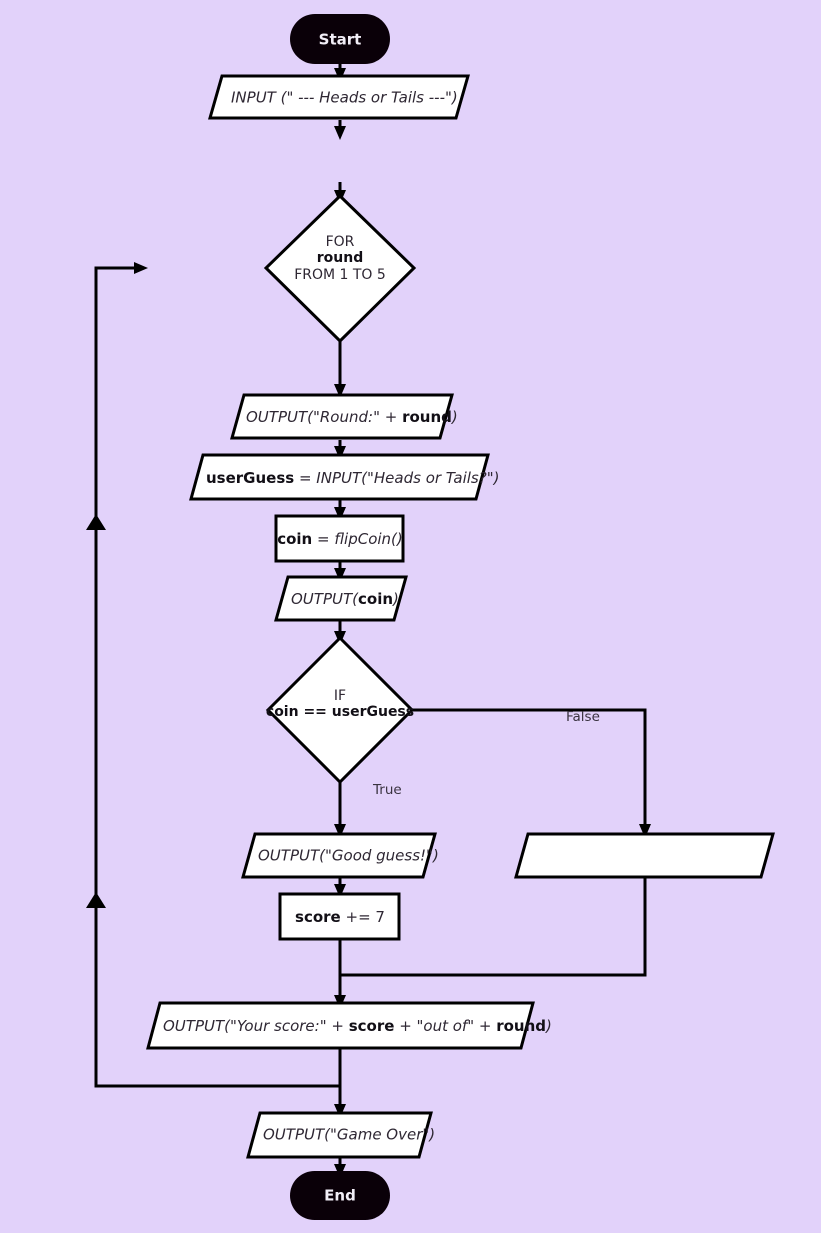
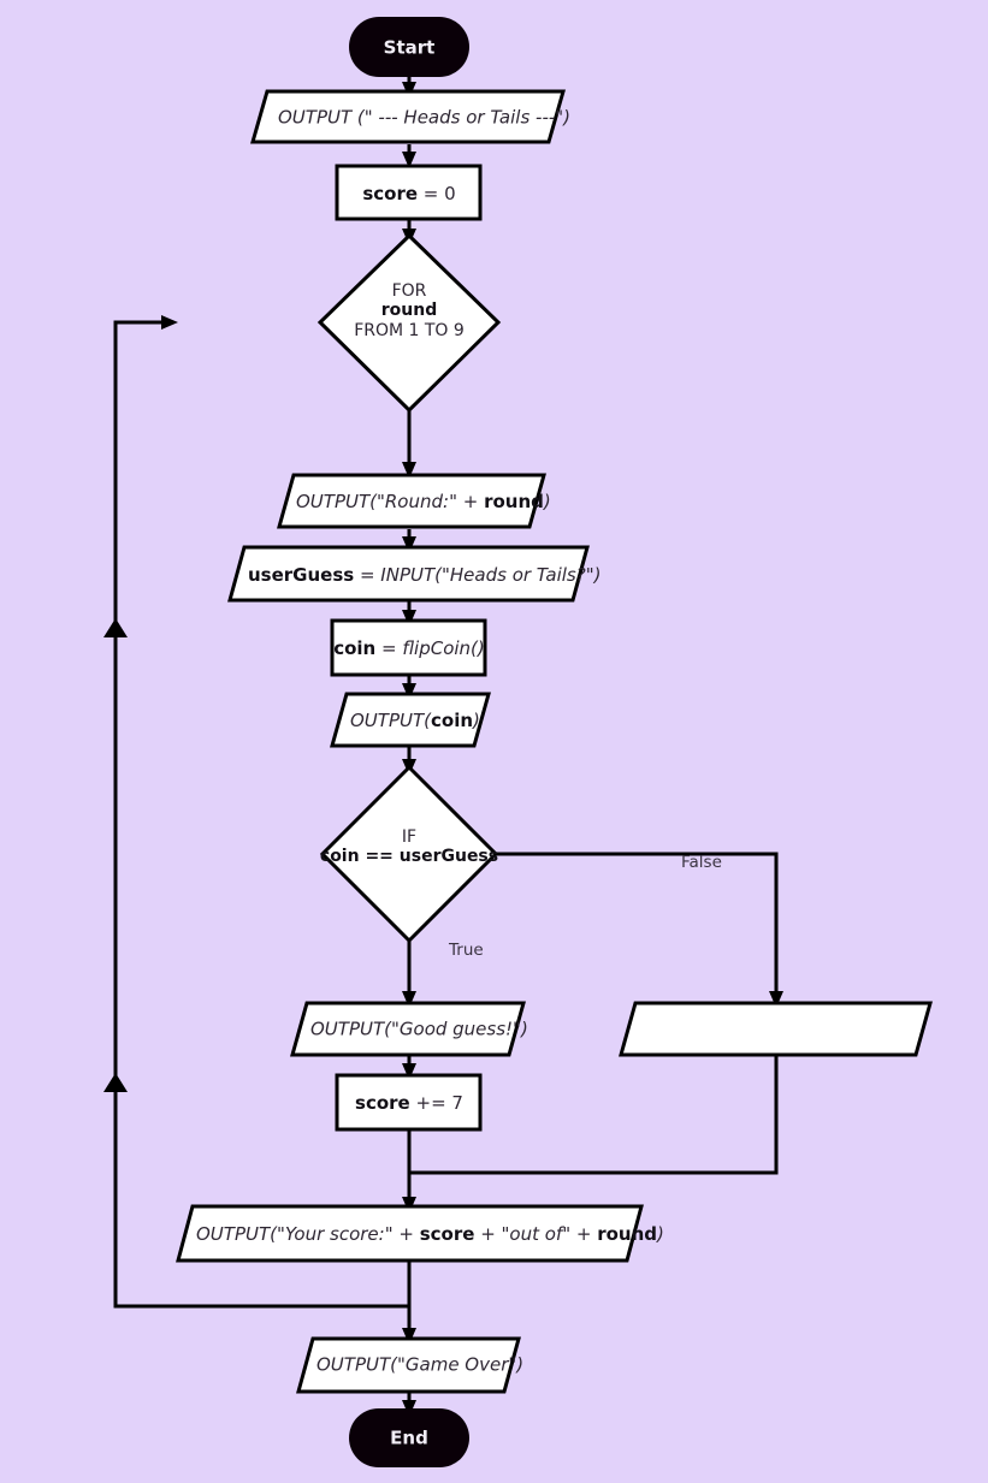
  Start
- INPUT (" --- Heads or Tails ---")
+ OUTPUT (" --- Heads or Tails ---")
+ score = 0
  FOR
  round
- FROM 1 TO 5
+ FROM 1 TO 9
  OUTPUT("Round:" + round)
  userGuess = INPUT("Heads or Tails?")
  coin = flipCoin()
  OUTPUT(coin)
  IF
  coin == userGuess
  True
  False
  OUTPUT("Good guess!")
  score += 7
  OUTPUT("Your score:" + score + "out of" + round)
  OUTPUT("Game Over")
  End
